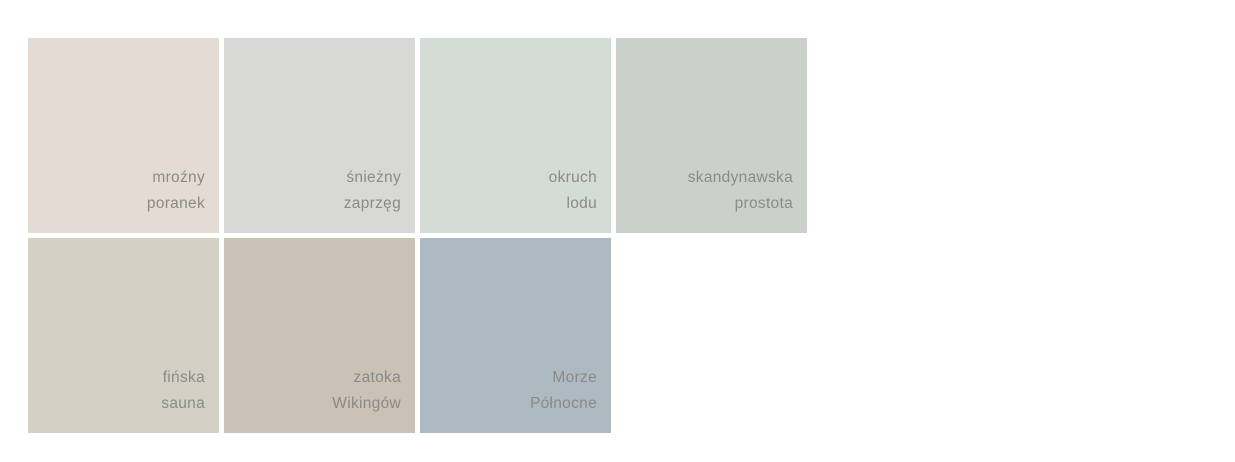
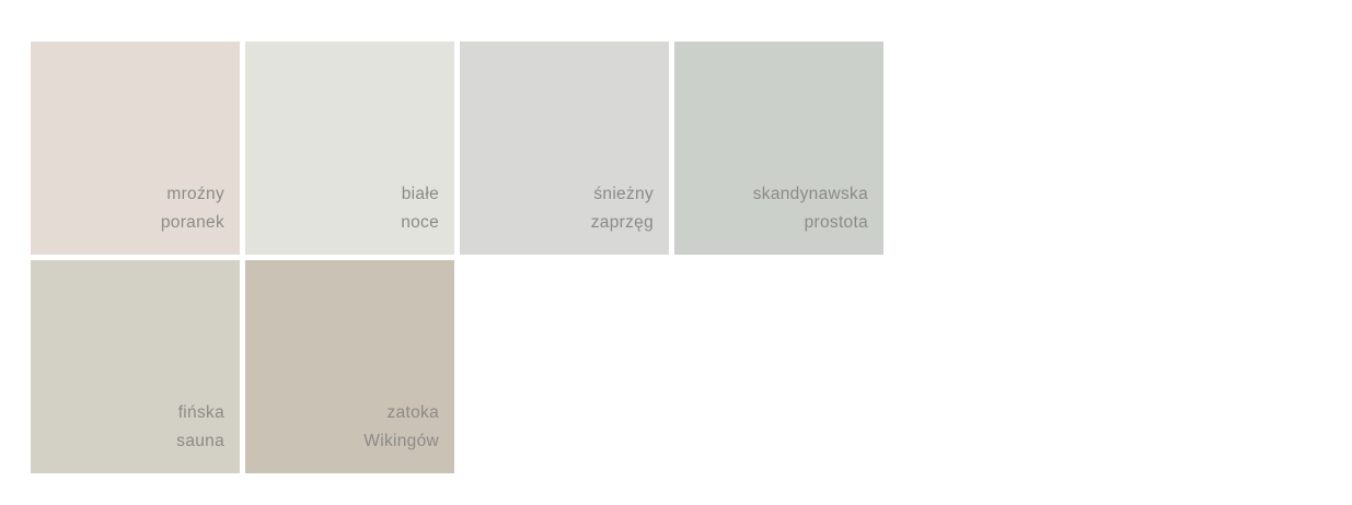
  mroźny
  poranek
+ białe
+ noce
  śnieżny
  zaprzęg
- okruch
- lodu
  skandynawska
  prostota
  fińska
  sauna
  zatoka
  Wikingów
- Morze
- Północne
